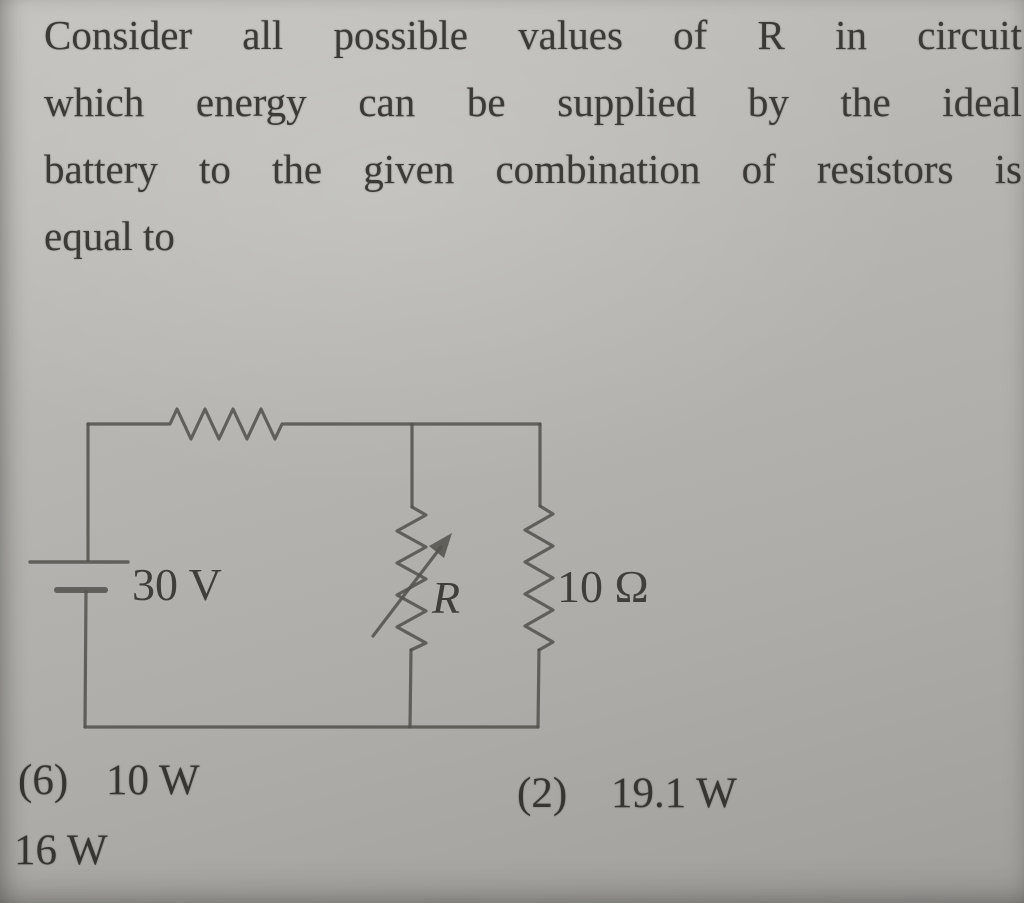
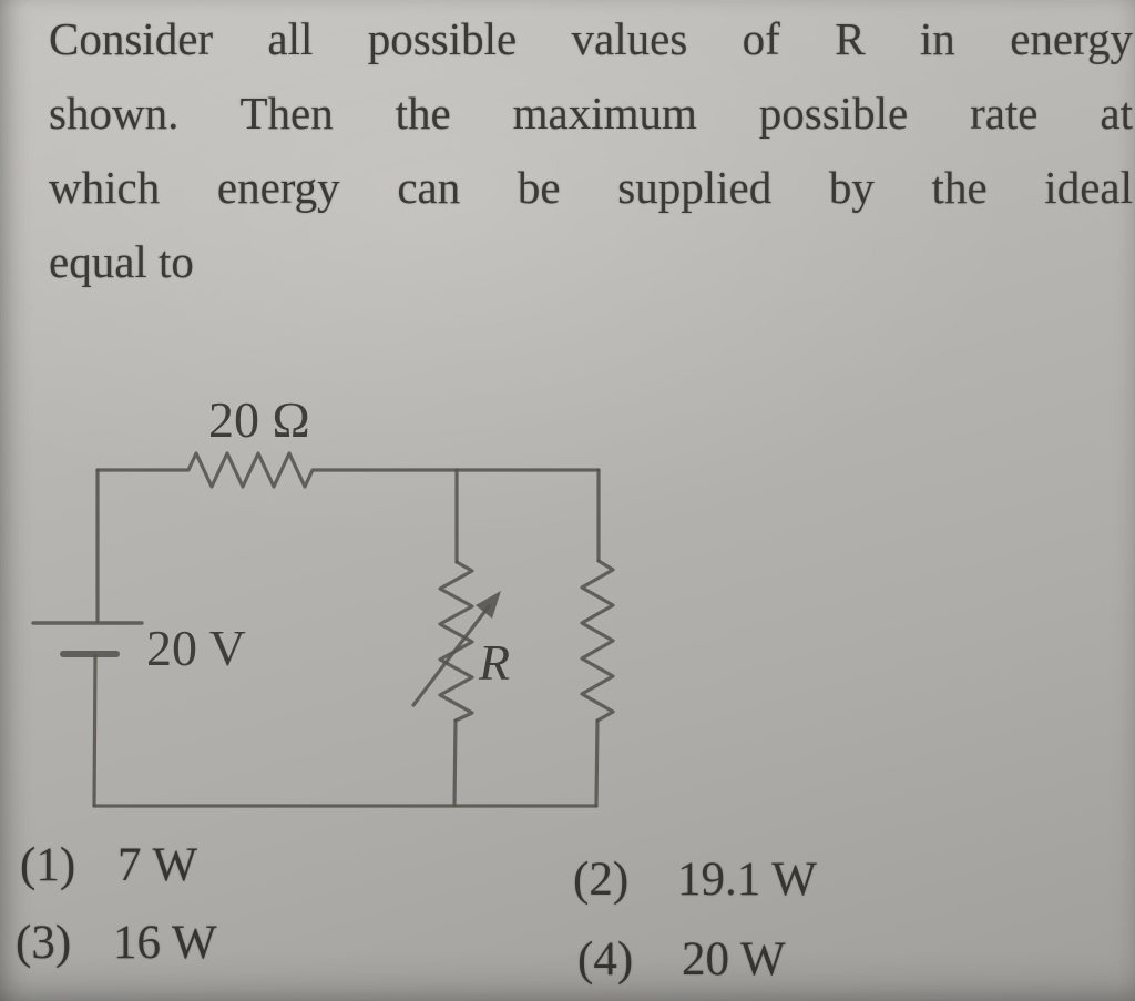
- Consider all possible values of R in circuit
+ Consider all possible values of R in energy
+ shown. Then the maximum possible rate at
  which energy can be supplied by the ideal
- battery to the given combination of resistors is
  equal to
+ 20 Ω
- 30 V
+ 20 V
  R
- 10 Ω
- (6)
+ (1)
- 10 W
+ 7 W
  (2)
  19.1 W
+ (3)
  16 W
+ (4)
+ 20 W
